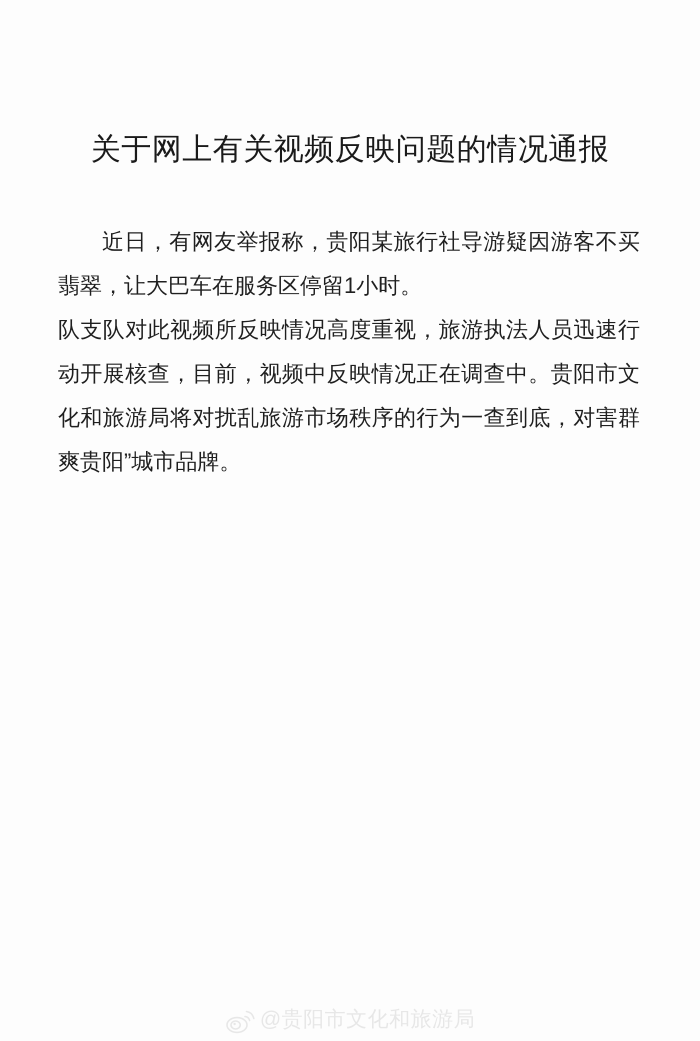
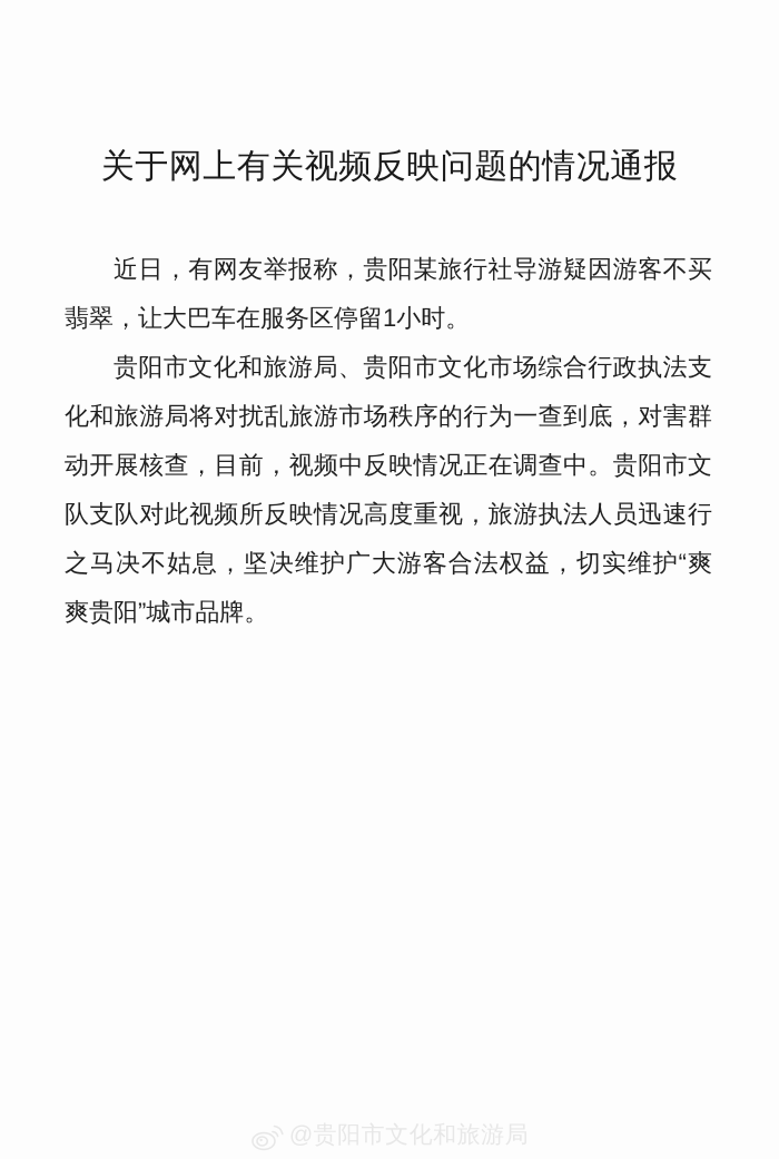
  关于网上有关视频反映问题的情况通报
  近日，有网友举报称，贵阳某旅行社导游疑因游客不买
  翡翠，让大巴车在服务区停留1小时。
+ 贵阳市文化和旅游局、贵阳市文化市场综合行政执法支
- 队支队对此视频所反映情况高度重视，旅游执法人员迅速行
+ 化和旅游局将对扰乱旅游市场秩序的行为一查到底，对害群
  动开展核查，目前，视频中反映情况正在调查中。贵阳市文
- 化和旅游局将对扰乱旅游市场秩序的行为一查到底，对害群
+ 队支队对此视频所反映情况高度重视，旅游执法人员迅速行
+ 之马决不姑息，坚决维护广大游客合法权益，切实维护“爽
  爽贵阳”城市品牌。
